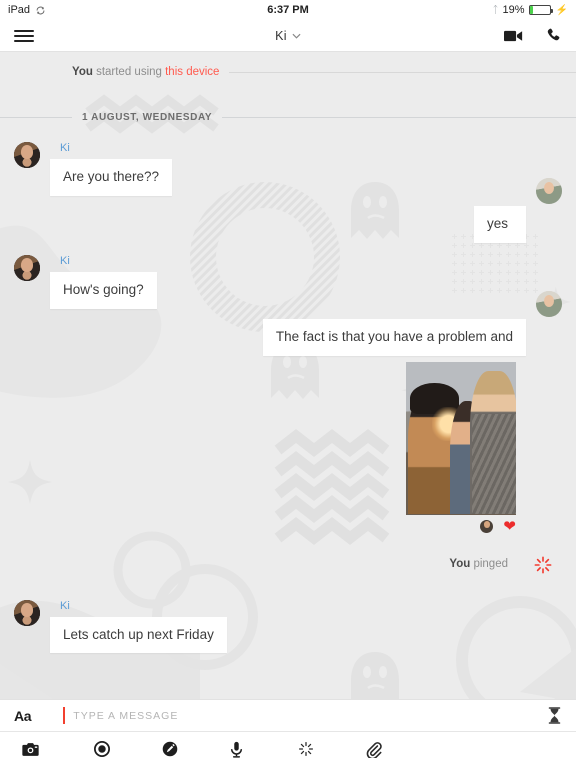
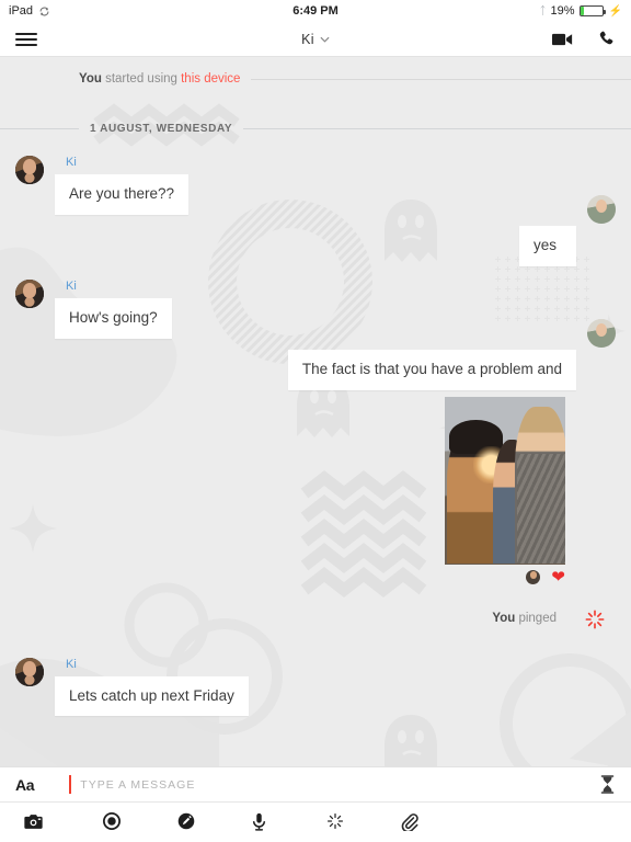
  iPad
- 6:37 PM
+ 6:49 PM
  ᛏ
  19%
  ⚡
  Ki
  You started using this device
  1 AUGUST, WEDNESDAY
  Ki
  Are you there??
  yes
  Ki
  How's going?
  The fact is that you have a problem and
  ❤
  You pinged
  Ki
  Lets catch up next Friday
  Aa
  TYPE A MESSAGE
